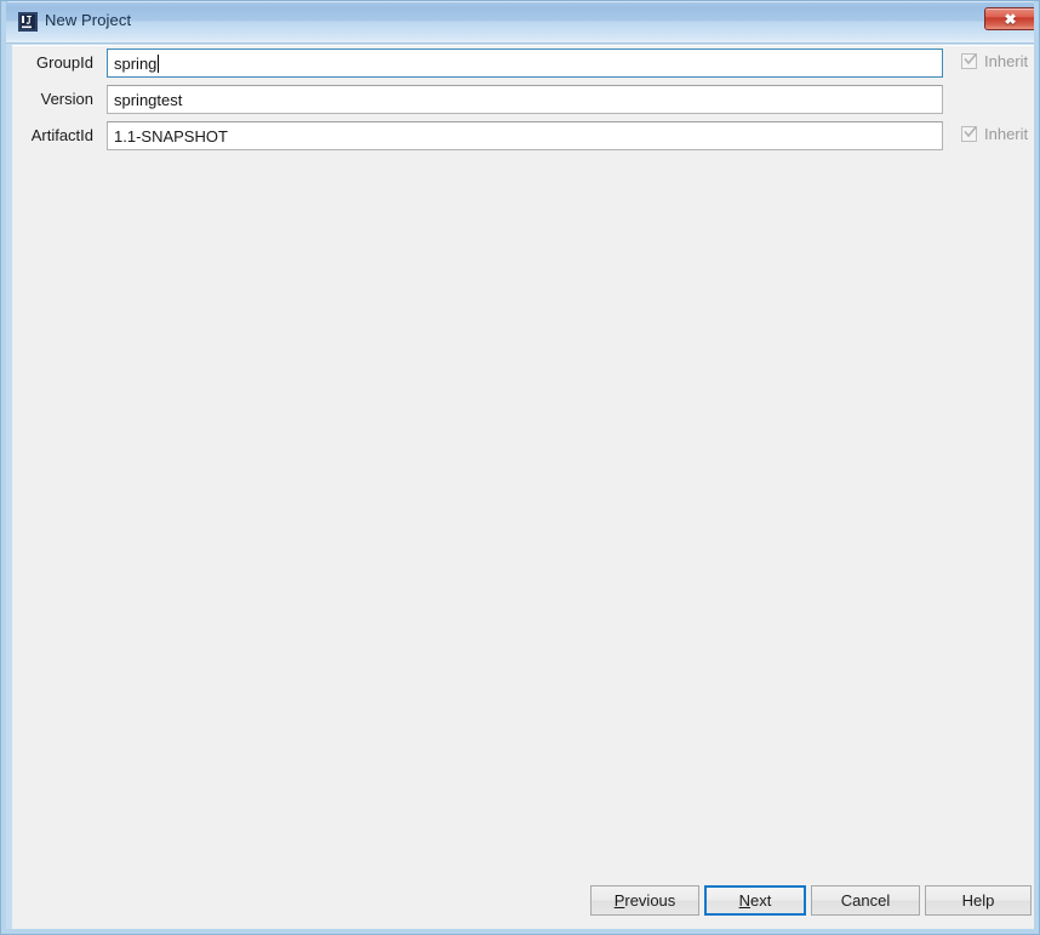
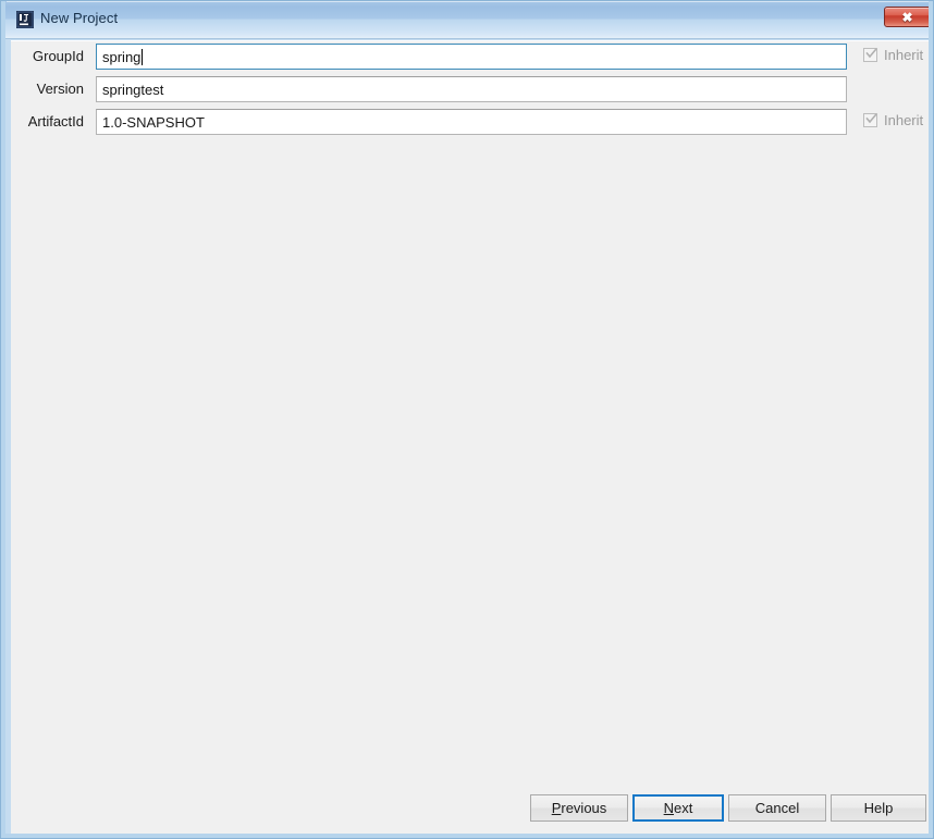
  New Project
  ✖
  GroupId
  spring
  Inherit
  Version
  springtest
  ArtifactId
- 1.1-SNAPSHOT
+ 1.0-SNAPSHOT
  Inherit
  Previous
  Next
  Cancel
  Help
